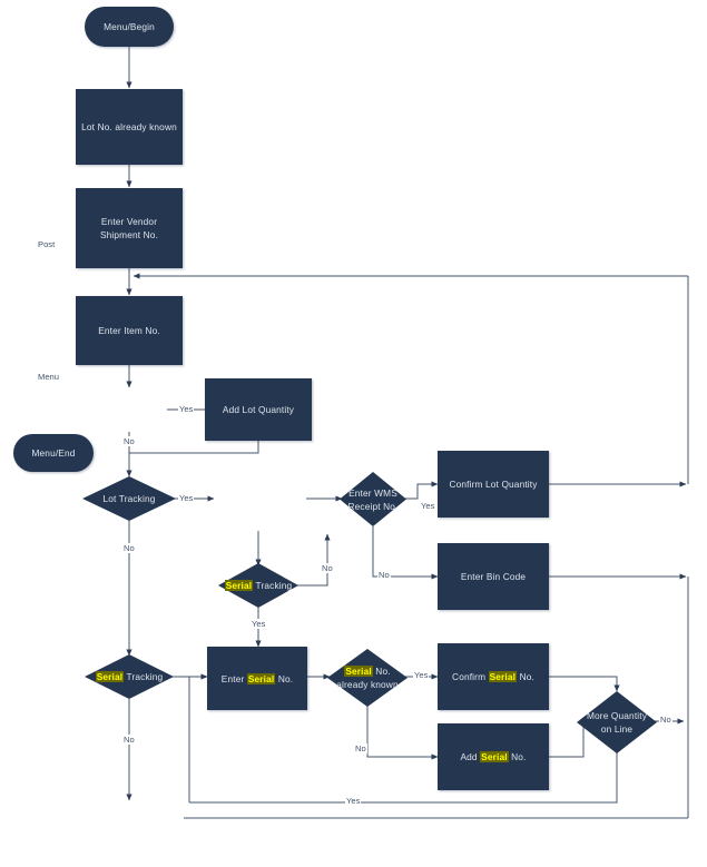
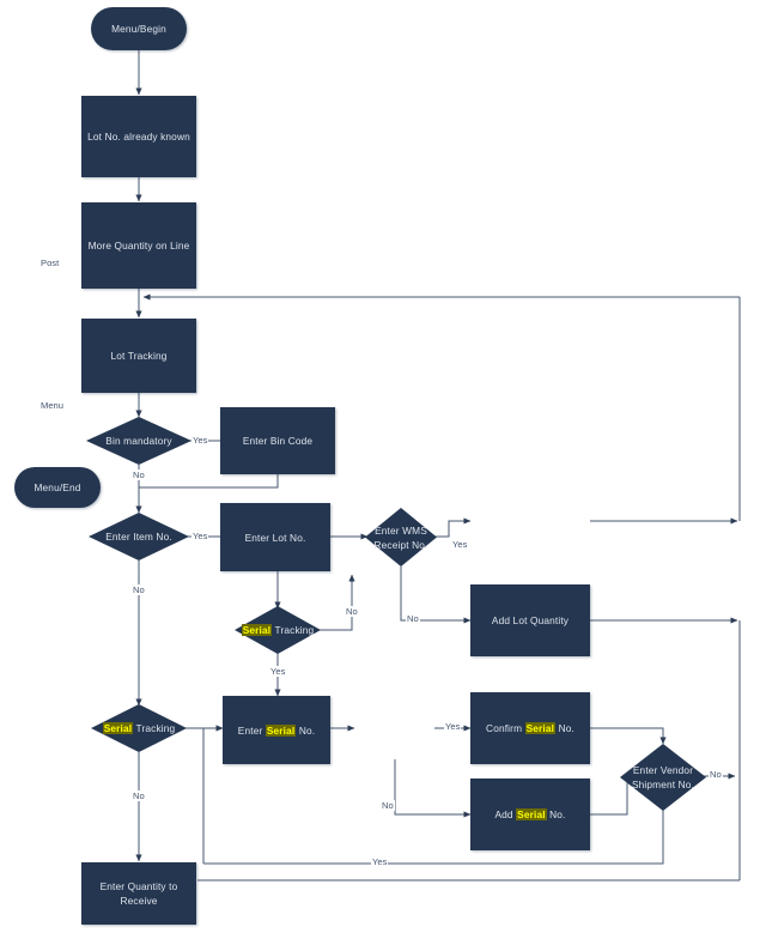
  Menu/Begin
  Lot No. already known
- Enter Vendor Shipment No.
+ More Quantity on Line
- Enter Item No.
+ Lot Tracking
+ Bin mandatory
- Add Lot Quantity
+ Enter Bin Code
  Menu/End
- Lot Tracking
+ Enter Item No.
+ Enter Lot No.
  Enter WMS Receipt No.
- Confirm Lot Quantity
- Enter Bin Code
+ Add Lot Quantity
  Serial Tracking
  Serial Tracking
  Enter Serial No.
- Serial No. already known
  Confirm Serial No.
  Add Serial No.
- More Quantity on Line
+ Enter Vendor Shipment No.
+ Enter Quantity to Receive
  Post
  Menu
  Yes
  No
  Yes
  No
  Yes
  No
  No
  Yes
  No
  Yes
  No
  No
  Yes
